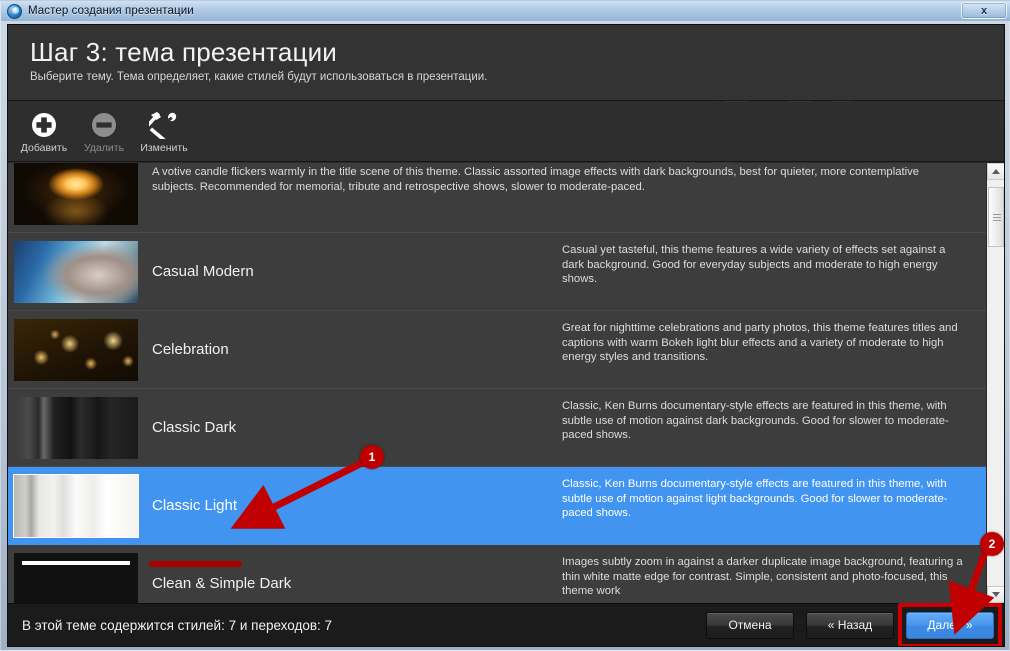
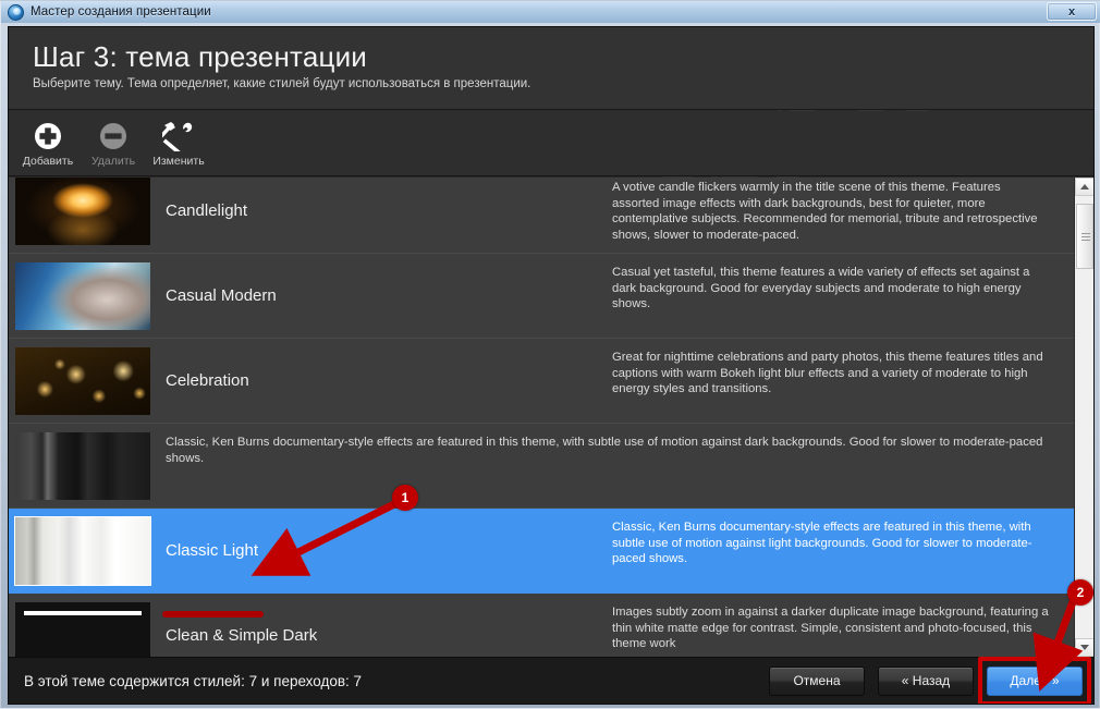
  Мастер создания презентации
  x
  Шаг 3: тема презентации
  Выберите тему. Тема определяет, какие стилей будут использоваться в презентации.
  Добавить
  Удалить
  Изменить
+ Candlelight
- A votive candle flickers warmly in the title scene of this theme. Classic assorted image effects with dark backgrounds, best for quieter, more contemplative subjects. Recommended for memorial, tribute and retrospective shows, slower to moderate-paced.
+ A votive candle flickers warmly in the title scene of this theme. Features assorted image effects with dark backgrounds, best for quieter, more contemplative subjects. Recommended for memorial, tribute and retrospective shows, slower to moderate-paced.
  Casual Modern
  Casual yet tasteful, this theme features a wide variety of effects set against a dark background. Good for everyday subjects and moderate to high energy shows.
  Celebration
  Great for nighttime celebrations and party photos, this theme features titles and captions with warm Bokeh light blur effects and a variety of moderate to high energy styles and transitions.
- Classic Dark
  Classic, Ken Burns documentary-style effects are featured in this theme, with subtle use of motion against dark backgrounds. Good for slower to moderate-paced shows.
  Classic Light
  Classic, Ken Burns documentary-style effects are featured in this theme, with subtle use of motion against light backgrounds. Good for slower to moderate-paced shows.
  Clean & Simple Dark
  Images subtly zoom in against a darker duplicate image background, featuring a thin white matte edge for contrast. Simple, consistent and photo-focused, this theme work
  В этой теме содержится стилей: 7 и переходов: 7
  Отмена
  « Назад
  Дале »
  1
  2
